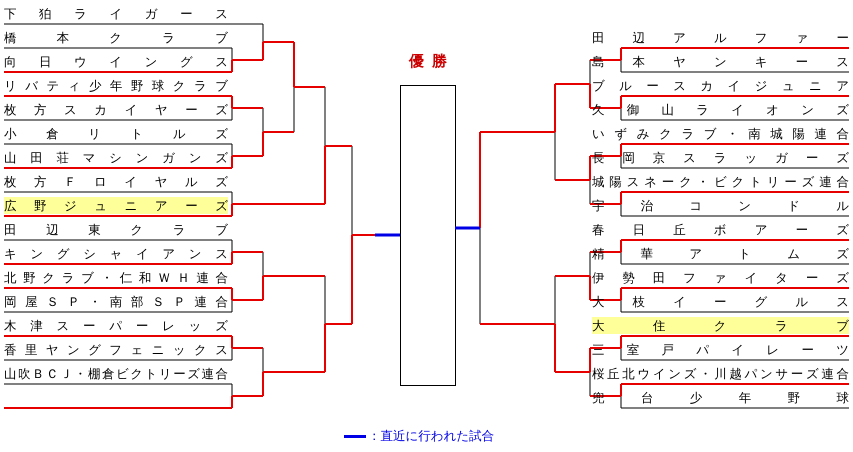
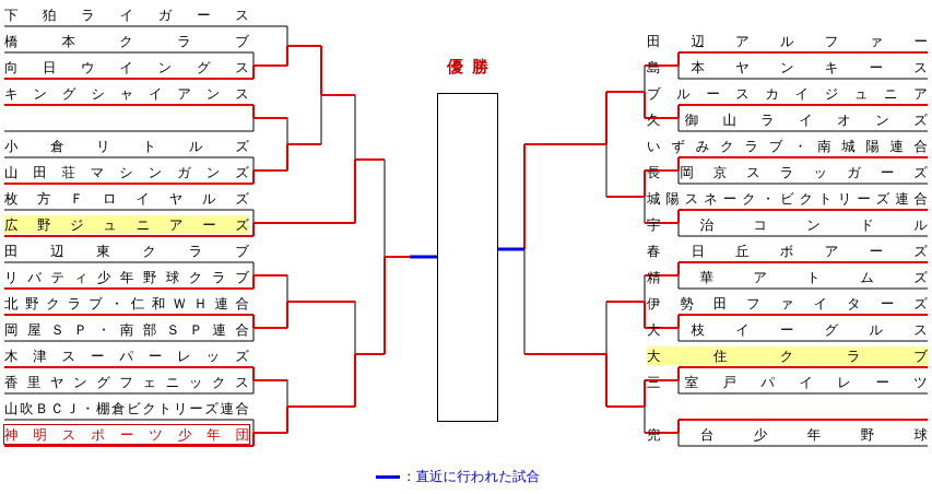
  下狛ライガース
  橋本クラブ
  向日ウイングス
- リバティ少年野球クラブ
+ キングシャイアンス
- 枚方スカイヤーズ
  小倉リトルズ
  山田荘マシンガンズ
  枚方Ｆロイヤルズ
  広野ジュニアーズ
  田辺東クラブ
- キングシャイアンス
+ リバティ少年野球クラブ
  北野クラブ・仁和ＷＨ連合
  岡屋ＳＰ・南部ＳＰ連合
  木津スーパーレッズ
  香里ヤングフェニックス
  山吹ＢＣＪ・棚倉ビクトリーズ連合
+ 神明スポーツ少年団
  田辺アルファー
  島本ヤンキース
  ブルースカイジュニア
  久御山ライオンズ
  いずみクラブ・南城陽連合
  長岡京スラッガーズ
  城陽スネーク・ビクトリーズ連合
  宇治コンドル
  春日丘ボアーズ
  精華アトムズ
  伊勢田ファイターズ
  大枝イーグルス
  大住クラブ
  三室戸パイレーツ
- 桜丘北ウインズ・川越パンサーズ連合
  兜台少年野球
  優勝
  ：直近に行われた試合
